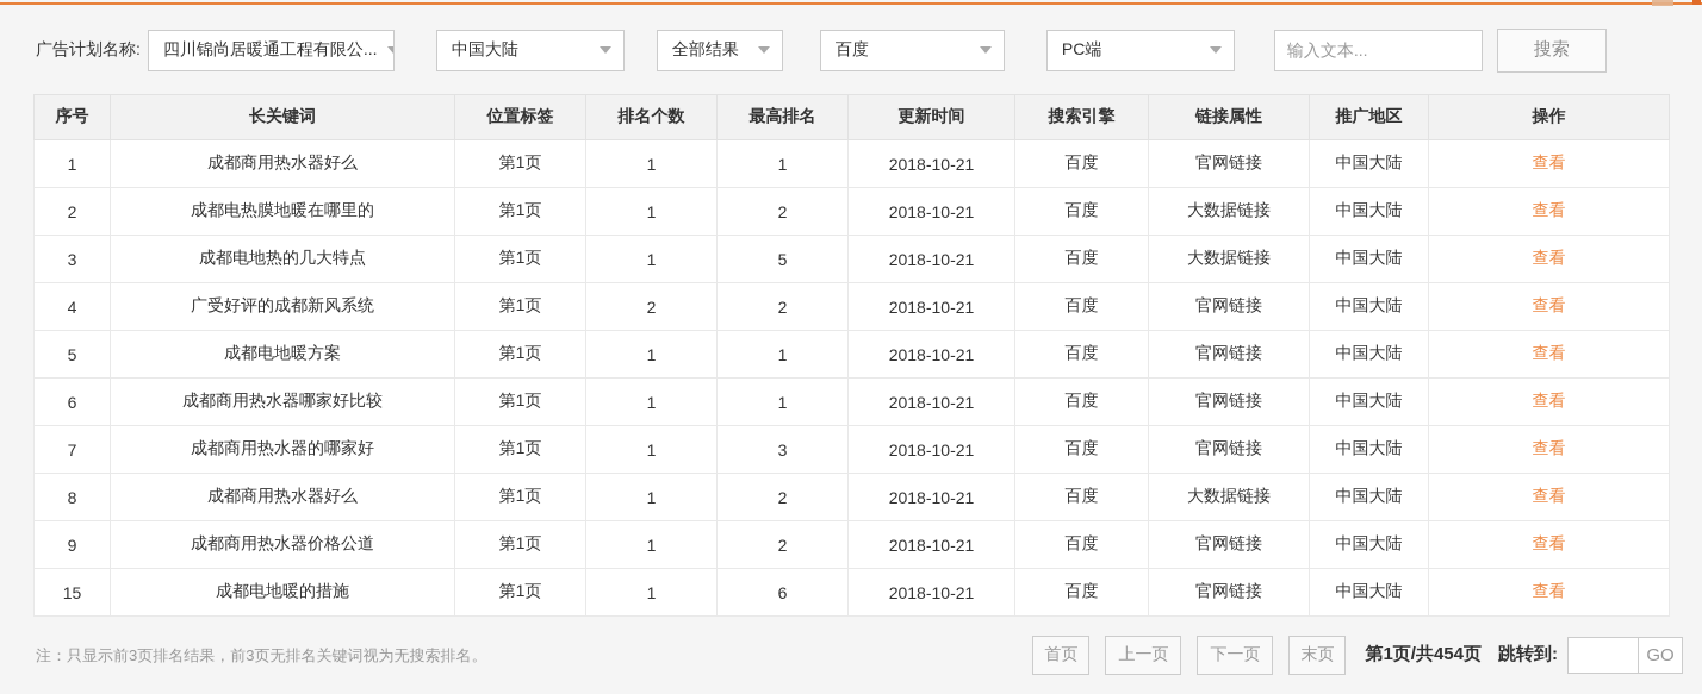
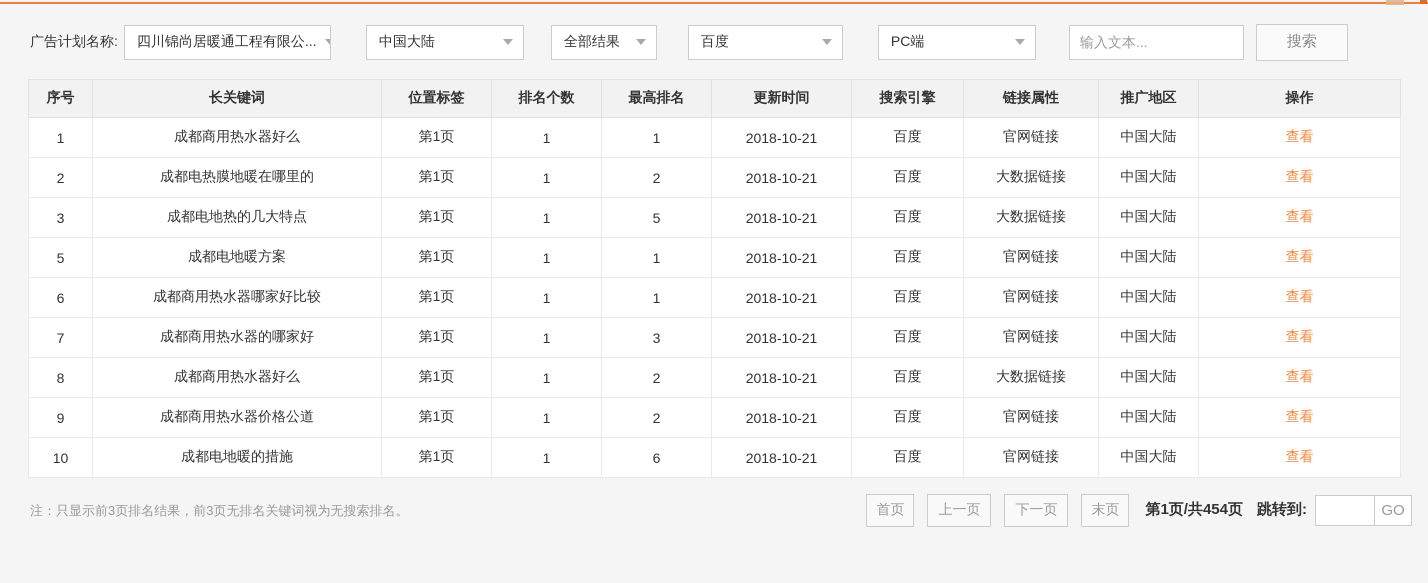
  广告计划名称:
  四川锦尚居暖通工程有限公...
  中国大陆
  全部结果
  百度
  PC端
  输入文本...
  搜索
  	序号	长关键词	位置标签	排名个数	最高排名	更新时间	搜索引擎	链接属性	推广地区	操作
  1	成都商用热水器好么	第1页	1	1	2018-10-21	百度	官网链接	中国大陆	查看
  2	成都电热膜地暖在哪里的	第1页	1	2	2018-10-21	百度	大数据链接	中国大陆	查看
  3	成都电地热的几大特点	第1页	1	5	2018-10-21	百度	大数据链接	中国大陆	查看
- 4	广受好评的成都新风系统	第1页	2	2	2018-10-21	百度	官网链接	中国大陆	查看
  5	成都电地暖方案	第1页	1	1	2018-10-21	百度	官网链接	中国大陆	查看
  6	成都商用热水器哪家好比较	第1页	1	1	2018-10-21	百度	官网链接	中国大陆	查看
  7	成都商用热水器的哪家好	第1页	1	3	2018-10-21	百度	官网链接	中国大陆	查看
  8	成都商用热水器好么	第1页	1	2	2018-10-21	百度	大数据链接	中国大陆	查看
  9	成都商用热水器价格公道	第1页	1	2	2018-10-21	百度	官网链接	中国大陆	查看
- 15	成都电地暖的措施	第1页	1	6	2018-10-21	百度	官网链接	中国大陆	查看
+ 10	成都电地暖的措施	第1页	1	6	2018-10-21	百度	官网链接	中国大陆	查看
  注：只显示前3页排名结果，前3页无排名关键词视为无搜索排名。
  首页
  上一页
  下一页
  末页
  第1页/共454页
  跳转到:
  GO
